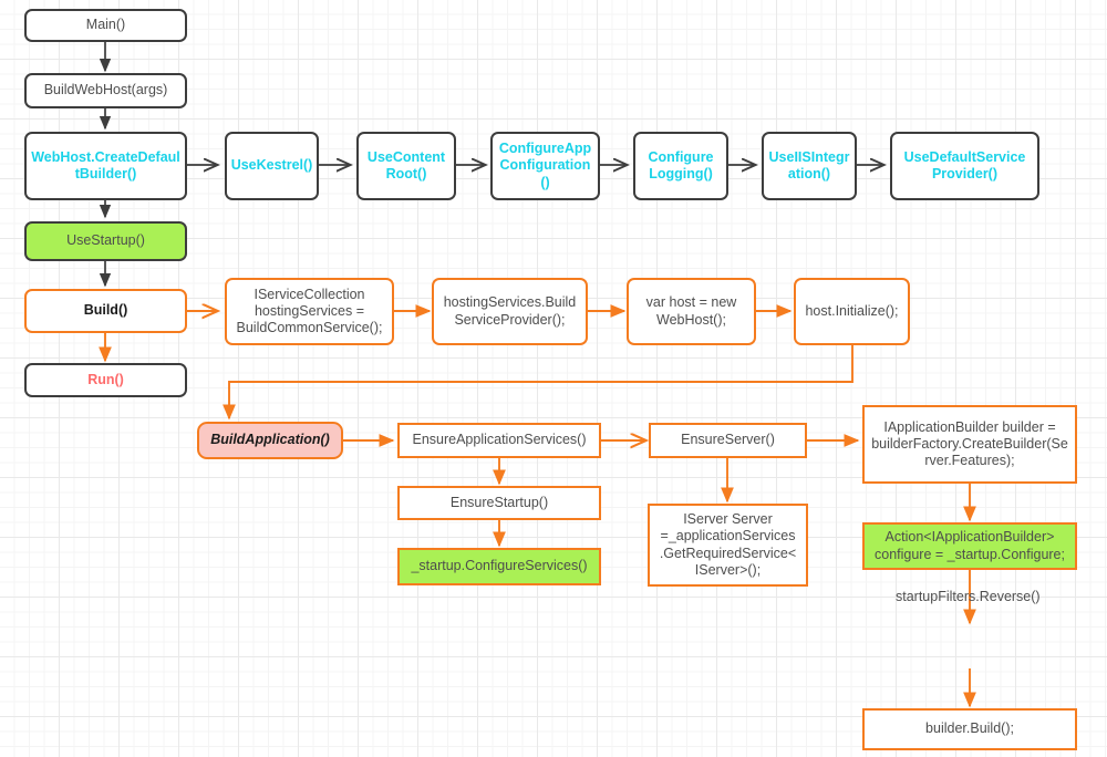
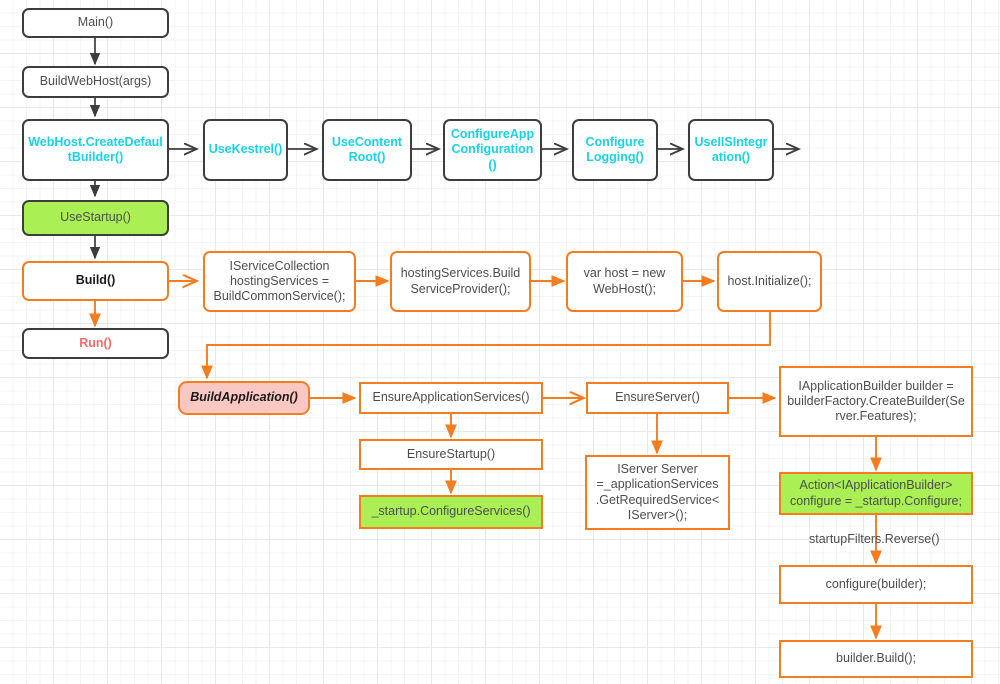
  Main()
  BuildWebHost(args)
  WebHost.CreateDefaul
  tBuilder()
  UseStartup()
  Build()
  Run()
  UseKestrel()
  UseContent
  Root()
  ConfigureApp
  Configuration
  ()
  Configure
  Logging()
  UseIISIntegr
  ation()
- UseDefaultService
- Provider()
  IServiceCollection
  hostingServices =
  BuildCommonService();
  hostingServices.Build
  ServiceProvider();
  var host = new
  WebHost();
  host.Initialize();
  BuildApplication()
  EnsureApplicationServices()
  EnsureServer()
  IApplicationBuilder builder =
  builderFactory.CreateBuilder(Se
  rver.Features);
  EnsureStartup()
  _startup.ConfigureServices()
  IServer Server
  =_applicationServices
  .GetRequiredService<
  IServer>();
  Action<IApplicationBuilder>
  configure = _startup.Configure;
  startupFilters.Reverse()
+ configure(builder);
  builder.Build();
